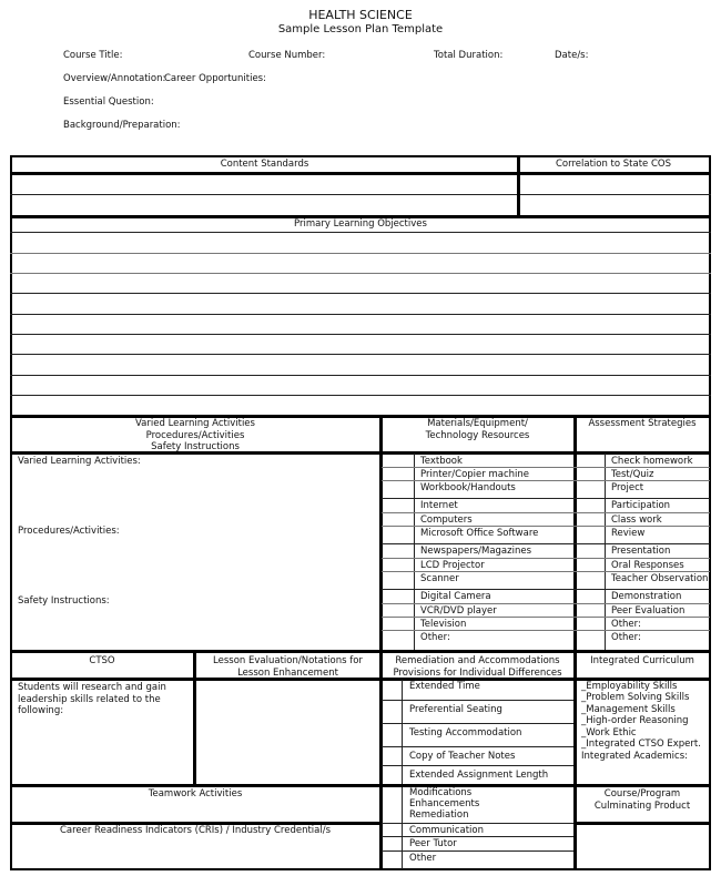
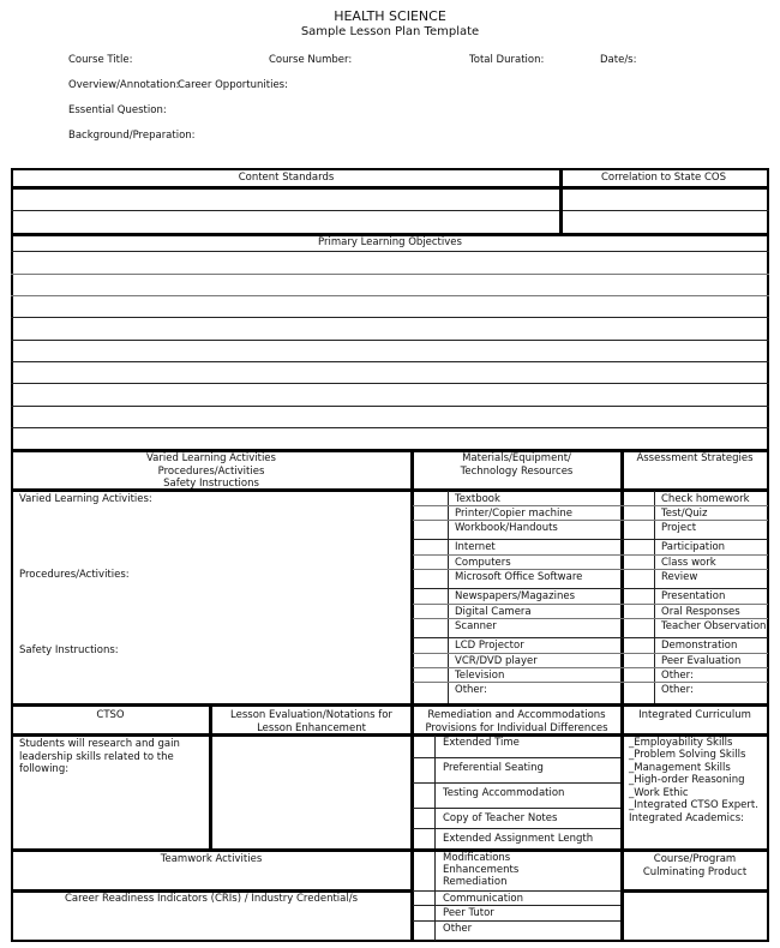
  HEALTH SCIENCE
  Sample Lesson Plan Template
  Course Title:
  Course Number:
  Total Duration:
  Date/s:
  Overview/Annotation:
  Career Opportunities:
  Essential Question:
  Background/Preparation:
  Content Standards
  Correlation to State COS
  Primary Learning Objectives
  Varied Learning Activities
  Procedures/Activities
  Safety Instructions
  Materials/Equipment/
  Technology Resources
  Assessment Strategies
  Varied Learning Activities:
  Procedures/Activities:
  Safety Instructions:
  Textbook
  Printer/Copier machine
  Workbook/Handouts
  Internet
  Computers
  Microsoft Office Software
  Newspapers/Magazines
- LCD Projector
+ Digital Camera
  Scanner
- Digital Camera
+ LCD Projector
  VCR/DVD player
  Television
  Other:
  Check homework
  Test/Quiz
  Project
  Participation
  Class work
  Review
  Presentation
  Oral Responses
  Teacher Observation
  Demonstration
  Peer Evaluation
  Other:
  Other:
  CTSO
  Lesson Evaluation/Notations for
  Lesson Enhancement
  Remediation and Accommodations
  Provisions for Individual Differences
  Integrated Curriculum
  Students will research and gain leadership skills related to the following:
  Extended Time
  Preferential Seating
  Testing Accommodation
  Copy of Teacher Notes
  Extended Assignment Length
  Modifications
  Enhancements
  Remediation
  Communication
  Peer Tutor
  Other
  _Employability Skills
  _Problem Solving Skills
  _Management Skills
  _High-order Reasoning
  _Work Ethic
  _Integrated CTSO Expert.
  Integrated Academics:
  Teamwork Activities
  Career Readiness Indicators (CRIs) / Industry Credential/s
  Course/Program
  Culminating Product
